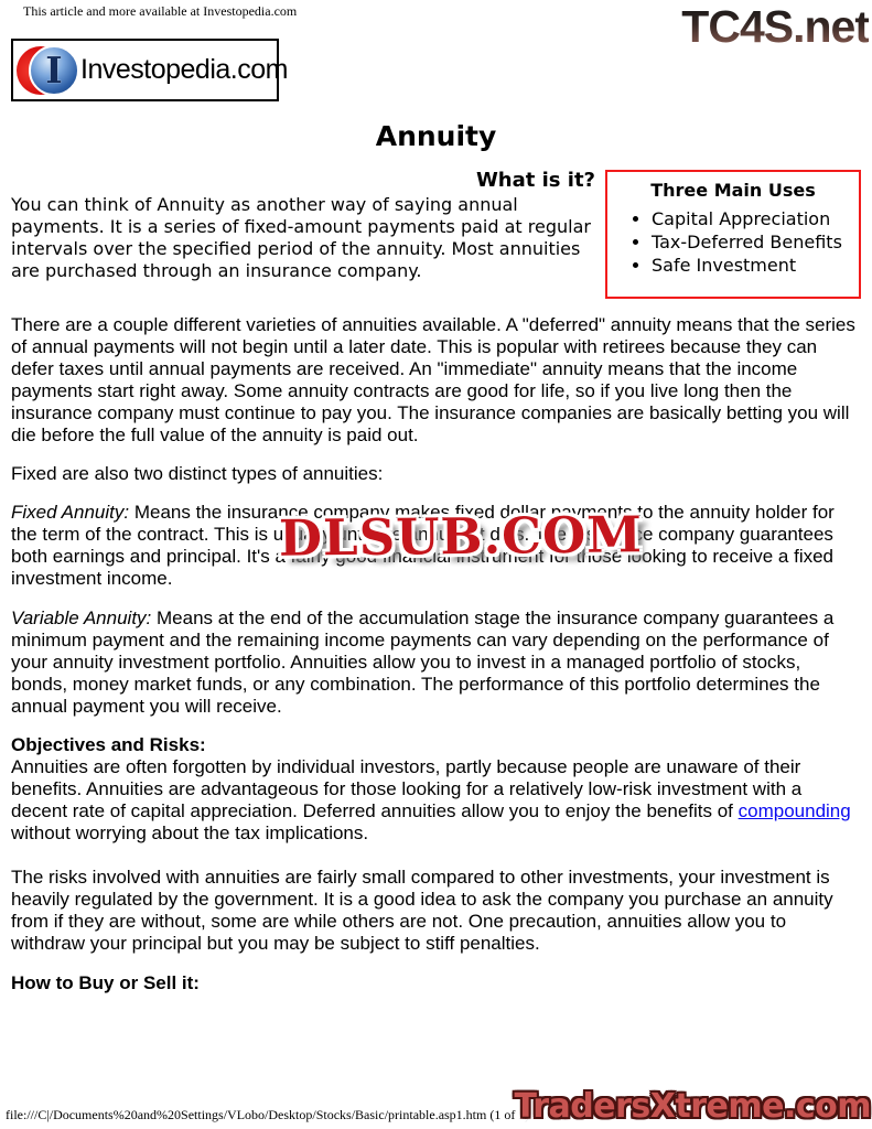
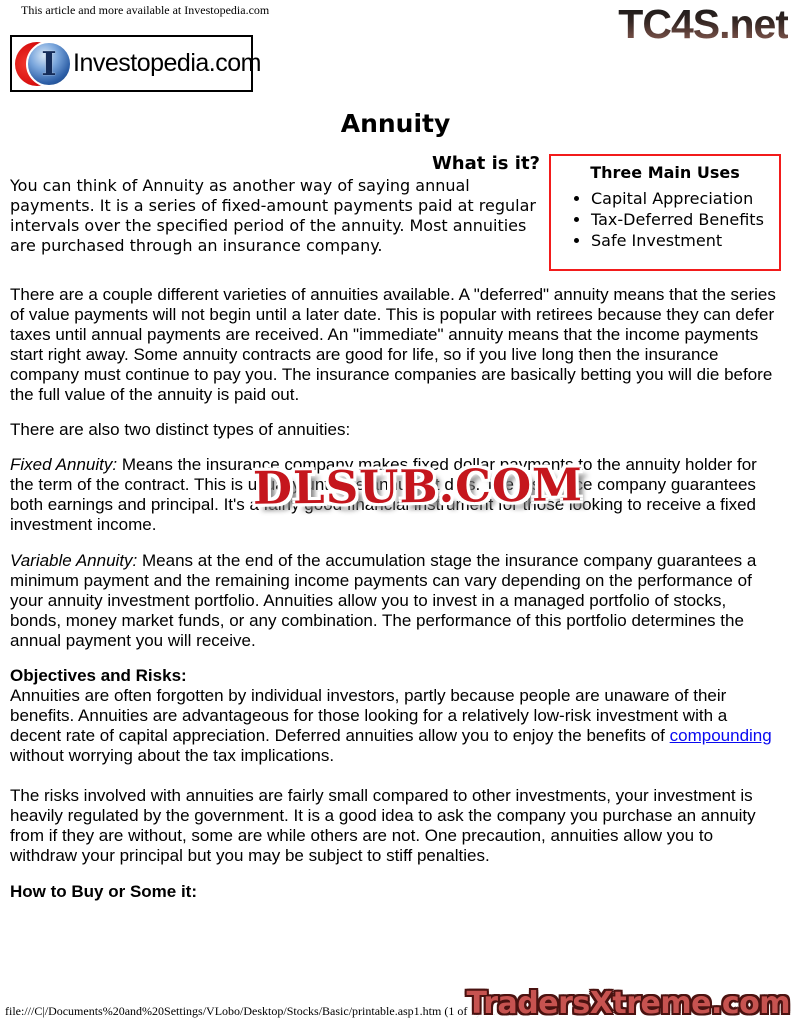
  This article and more available at Investopedia.com
  TC4S.net
  I
  Investopedia.com
  Annuity
  What is it?
  You can think of Annuity as another way of saying annual payments. It is a series of fixed-amount payments paid at regular intervals over the specified period of the annuity. Most annuities are purchased through an insurance company.
  Three Main Uses
  Capital Appreciation
  Tax-Deferred Benefits
  Safe Investment
- There are a couple different varieties of annuities available. A "deferred" annuity means that the series of annual payments will not begin until a later date. This is popular with retirees because they can defer taxes until annual payments are received. An "immediate" annuity means that the income payments start right away. Some annuity contracts are good for life, so if you live long then the insurance company must continue to pay you. The insurance companies are basically betting you will die before the full value of the annuity is paid out.
+ There are a couple different varieties of annuities available. A "deferred" annuity means that the series of value payments will not begin until a later date. This is popular with retirees because they can defer taxes until annual payments are received. An "immediate" annuity means that the income payments start right away. Some annuity contracts are good for life, so if you live long then the insurance company must continue to pay you. The insurance companies are basically betting you will die before the full value of the annuity is paid out.
- Fixed are also two distinct types of annuities:
+ There are also two distinct types of annuities:
  Fixed Annuity: Means the insurance company makes fixed dollar payments to the annuity holder for the term of the contract. This is usually until the annuitant dies. The insurance company guarantees both earnings and principal. It's a fairly good financial instrument for those looking to receive a fixed investment income.
  DLSUB.COM
  Variable Annuity: Means at the end of the accumulation stage the insurance company guarantees a minimum payment and the remaining income payments can vary depending on the performance of your annuity investment portfolio. Annuities allow you to invest in a managed portfolio of stocks, bonds, money market funds, or any combination. The performance of this portfolio determines the annual payment you will receive.
  Objectives and Risks:
  Annuities are often forgotten by individual investors, partly because people are unaware of their benefits. Annuities are advantageous for those looking for a relatively low-risk investment with a decent rate of capital appreciation. Deferred annuities allow you to enjoy the benefits of compounding without worrying about the tax implications.
  The risks involved with annuities are fairly small compared to other investments, your investment is heavily regulated by the government. It is a good idea to ask the company you purchase an annuity from if they are without, some are while others are not. One precaution, annuities allow you to withdraw your principal but you may be subject to stiff penalties.
- How to Buy or Sell it:
+ How to Buy or Some it:
  file:///C|/Documents%20and%20Settings/VLobo/Desktop/Stocks/Basic/printable.asp1.htm (1 of 2)7/18/2003 5:18:27 PM
  TradersXtreme.com
